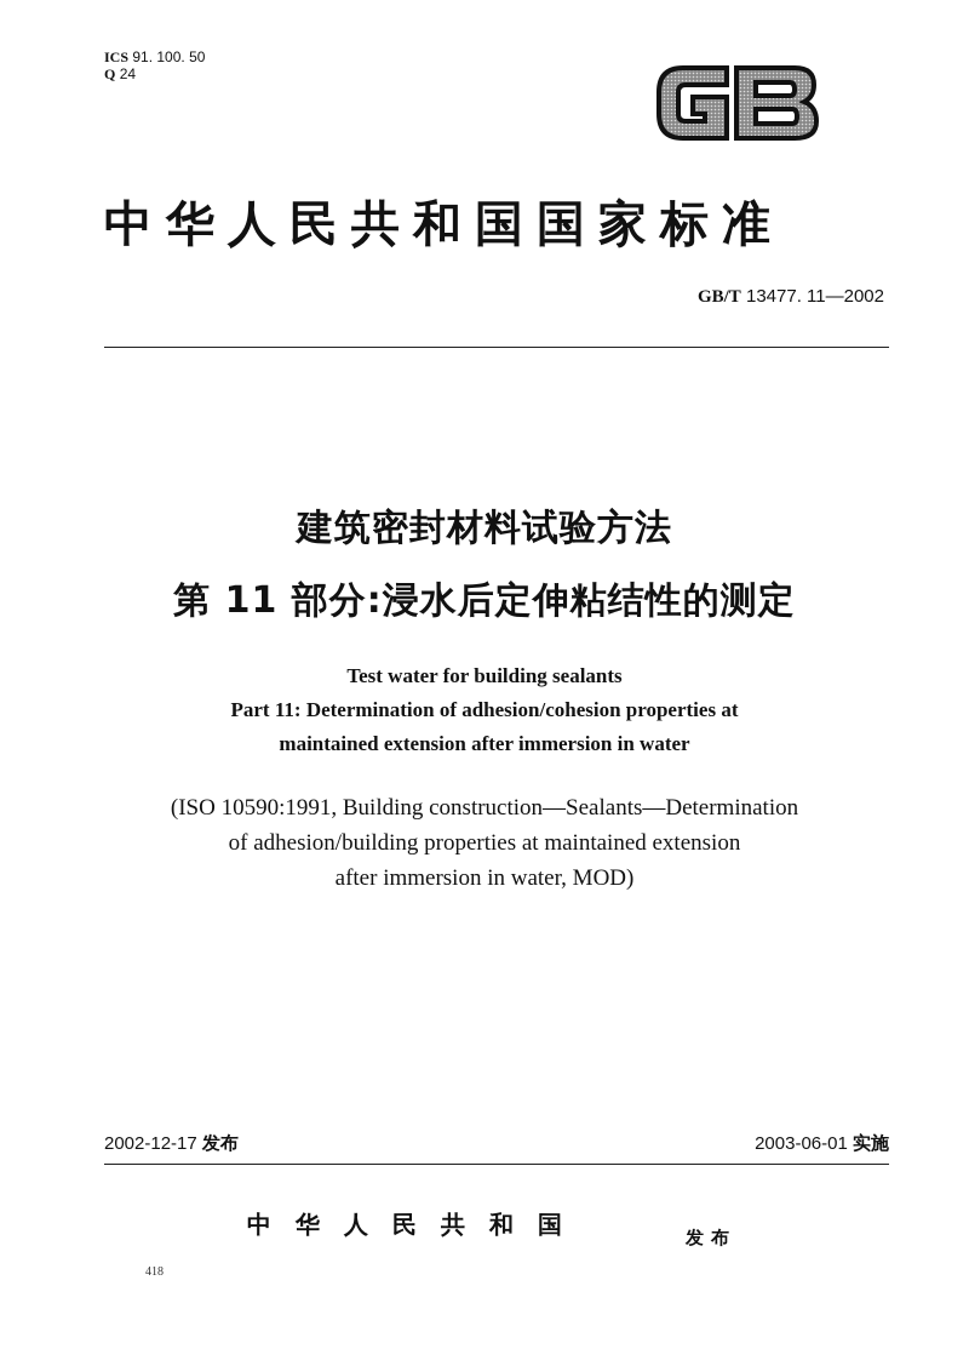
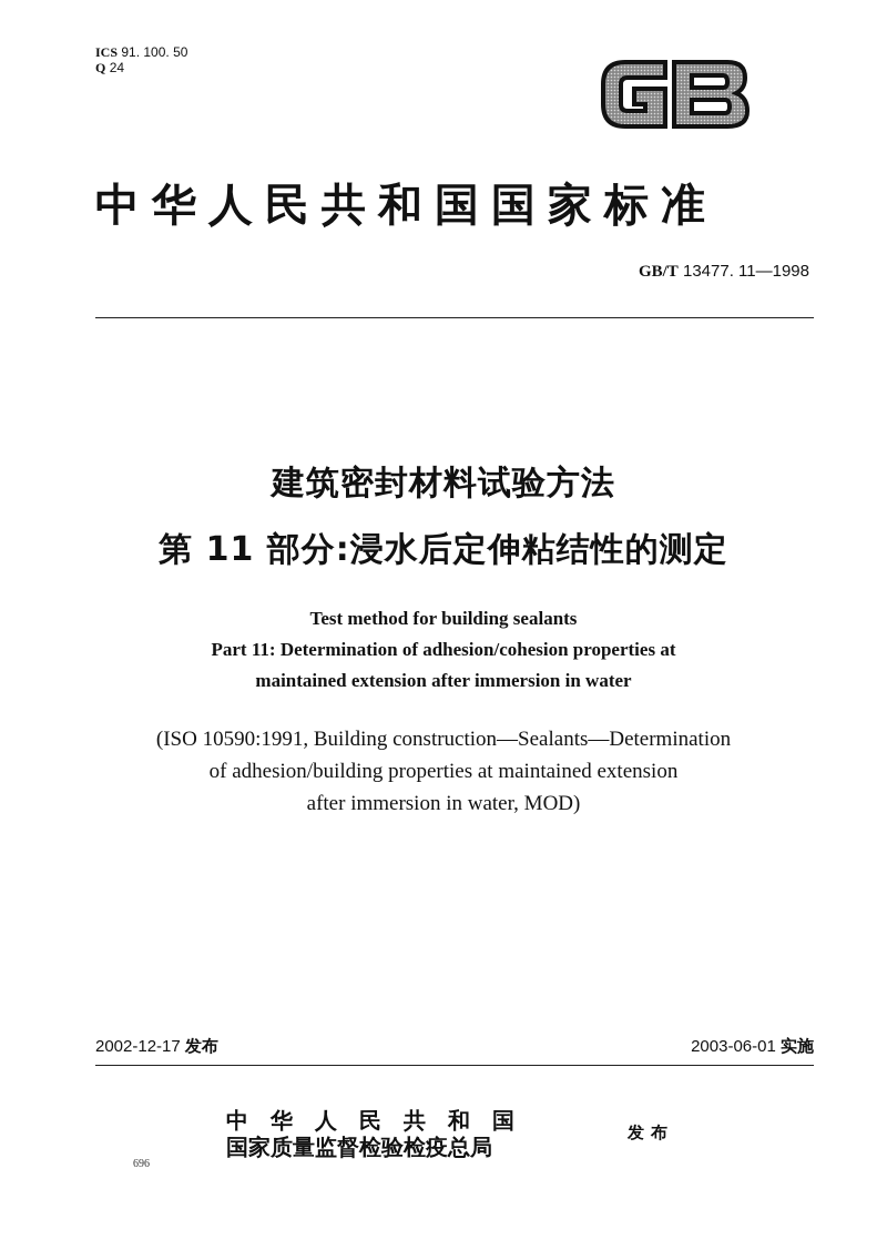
  ICS 91. 100. 50
  Q 24
  中华人民共和国国家标准
- GB/T 13477. 11—2002
+ GB/T 13477. 11—1998
  建筑密封材料试验方法
  第 11 部分:浸水后定伸粘结性的测定
- Test water for building sealants
+ Test method for building sealants
  Part 11: Determination of adhesion/cohesion properties at
  maintained extension after immersion in water
  (ISO 10590:1991, Building construction—Sealants—Determination
  of adhesion/building properties at maintained extension
  after immersion in water, MOD)
  2002-12-17 发布
  2003-06-01 实施
  中华人民共和国
+ 国家质量监督检验检疫总局
  发布
- 418
+ 696
